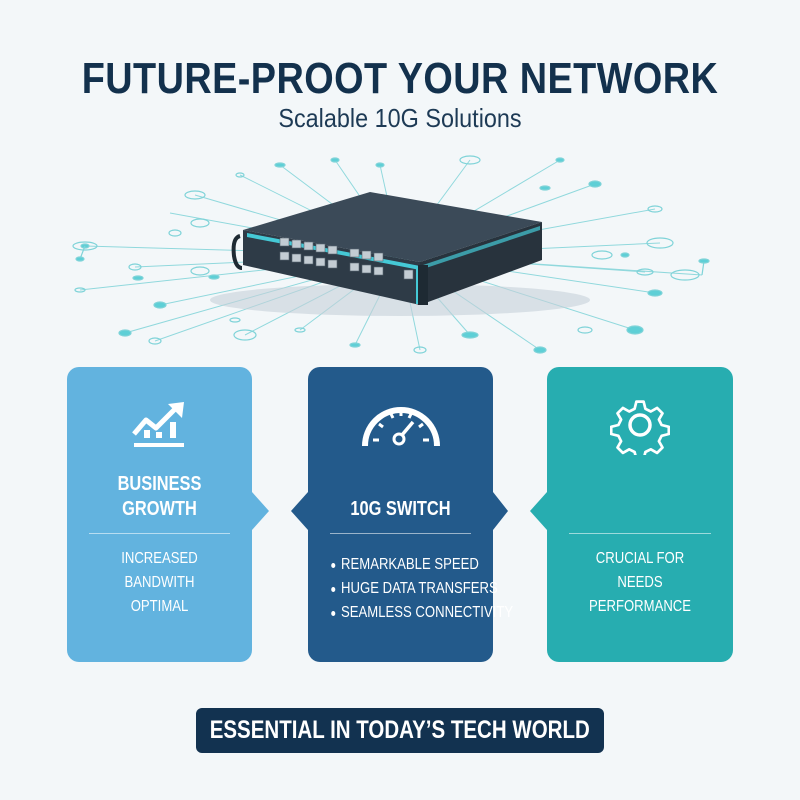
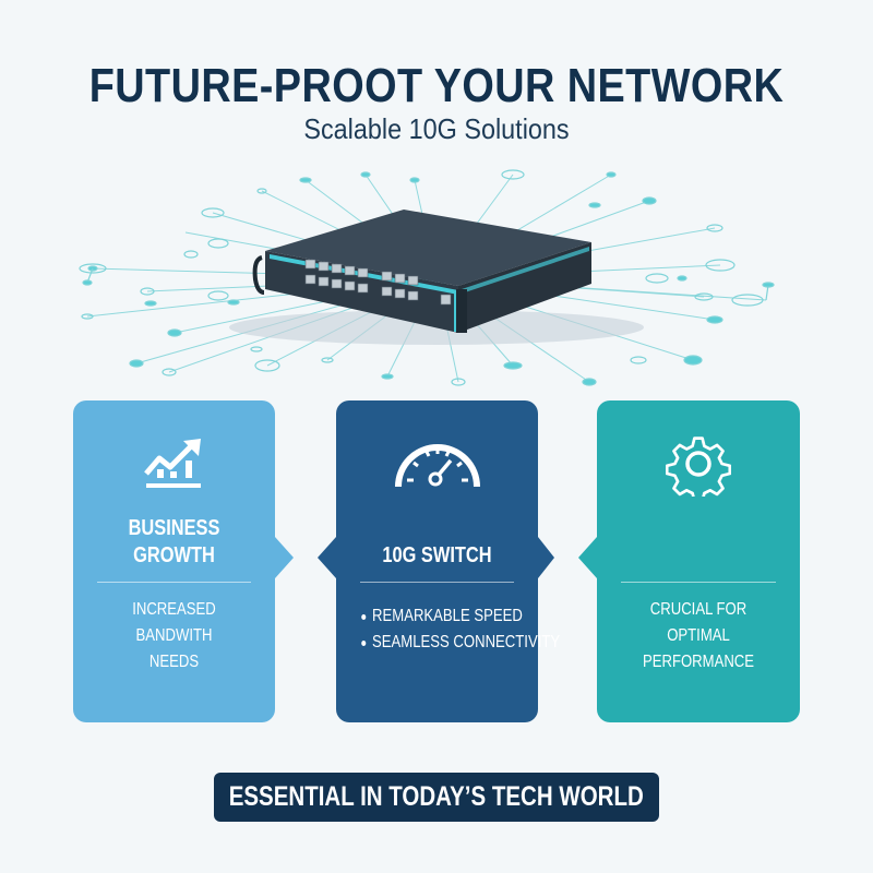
  FUTURE-PROOT YOUR NETWORK
  Scalable 10G Solutions
  BUSINESS
  GROWTH
  INCREASED
  BANDWITH
- OPTIMAL
+ NEEDS
  10G SWITCH
  REMARKABLE SPEED
- HUGE DATA TRANSFERS
  SEAMLESS CONNECTIVITY
  CRUCIAL FOR
- NEEDS
+ OPTIMAL
  PERFORMANCE
  ESSENTIAL IN TODAY’S TECH WORLD
